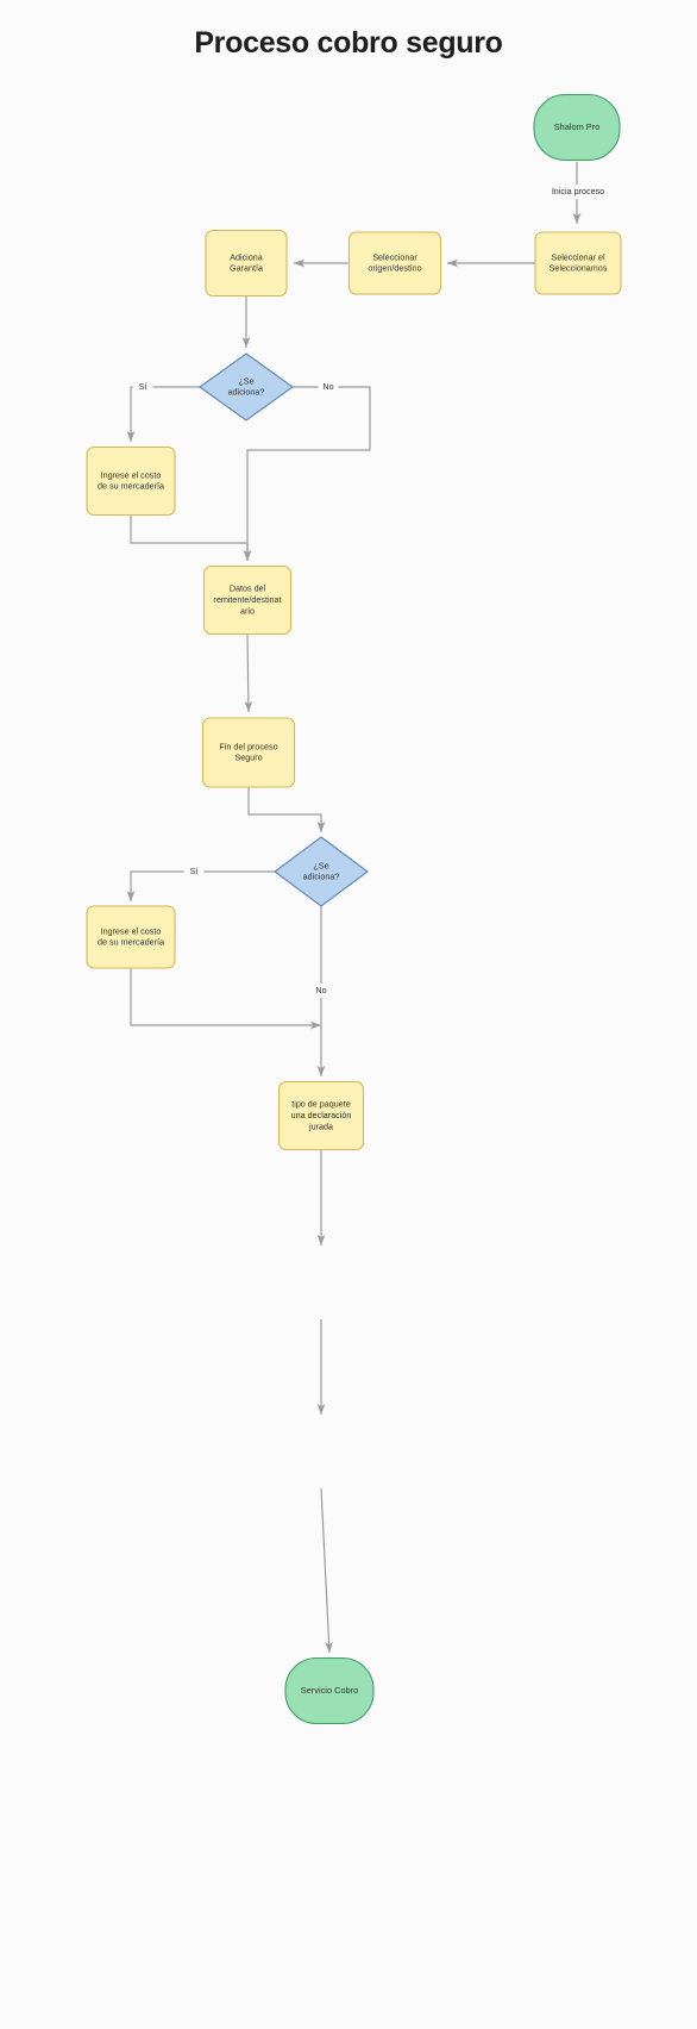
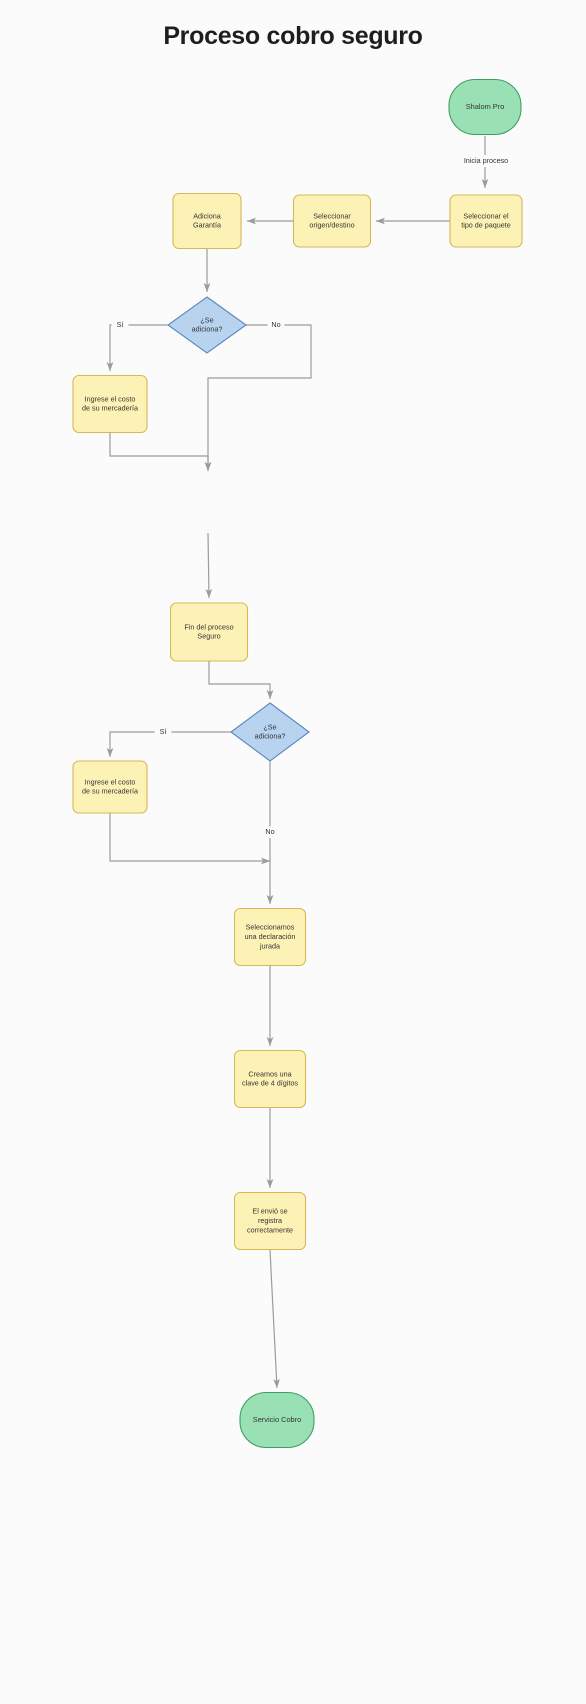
  Proceso cobro seguro
  Shalom Pro
- Seleccionar el Seleccionamos
+ Seleccionar el tipo de paquete
  Seleccionar origen/destino
  Adiciona Garantía
  ¿Se adiciona?
  Ingrese el costo de su mercadería
- Datos del remitente/destinat ario
  Fin del proceso Seguro
  ¿Se adiciona?
  Ingrese el costo de su mercadería
- tipo de paquete una declaración jurada
+ Seleccionamos una declaración jurada
+ Creamos una clave de 4 dígitos
+ El envió se registra correctamente
  Servicio Cobro
  Inicia proceso
  Sí
  No
  Sí
  No
